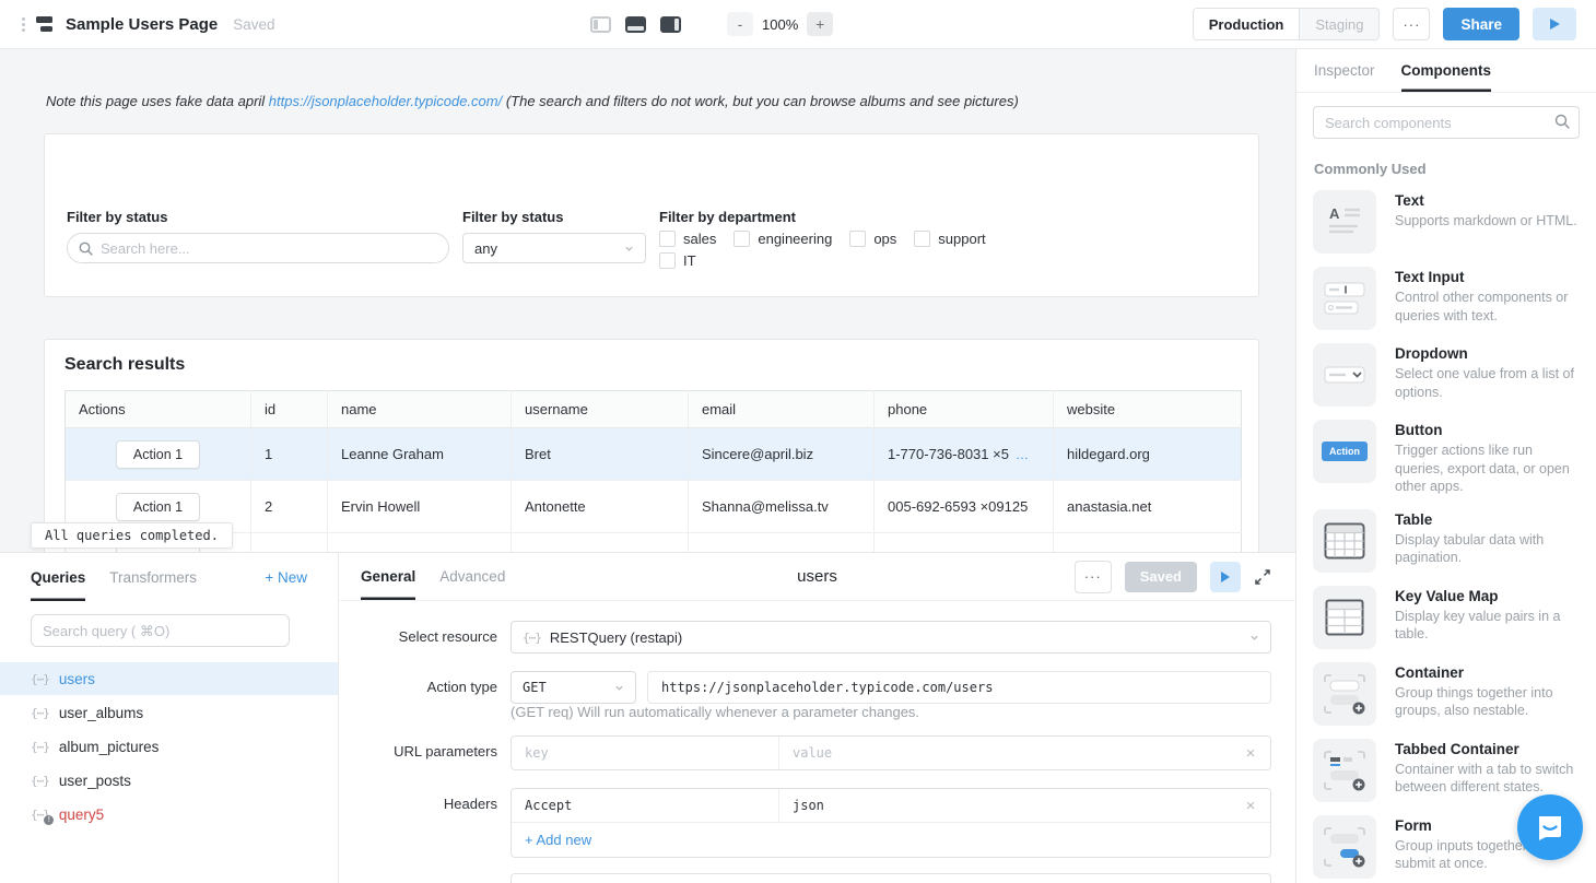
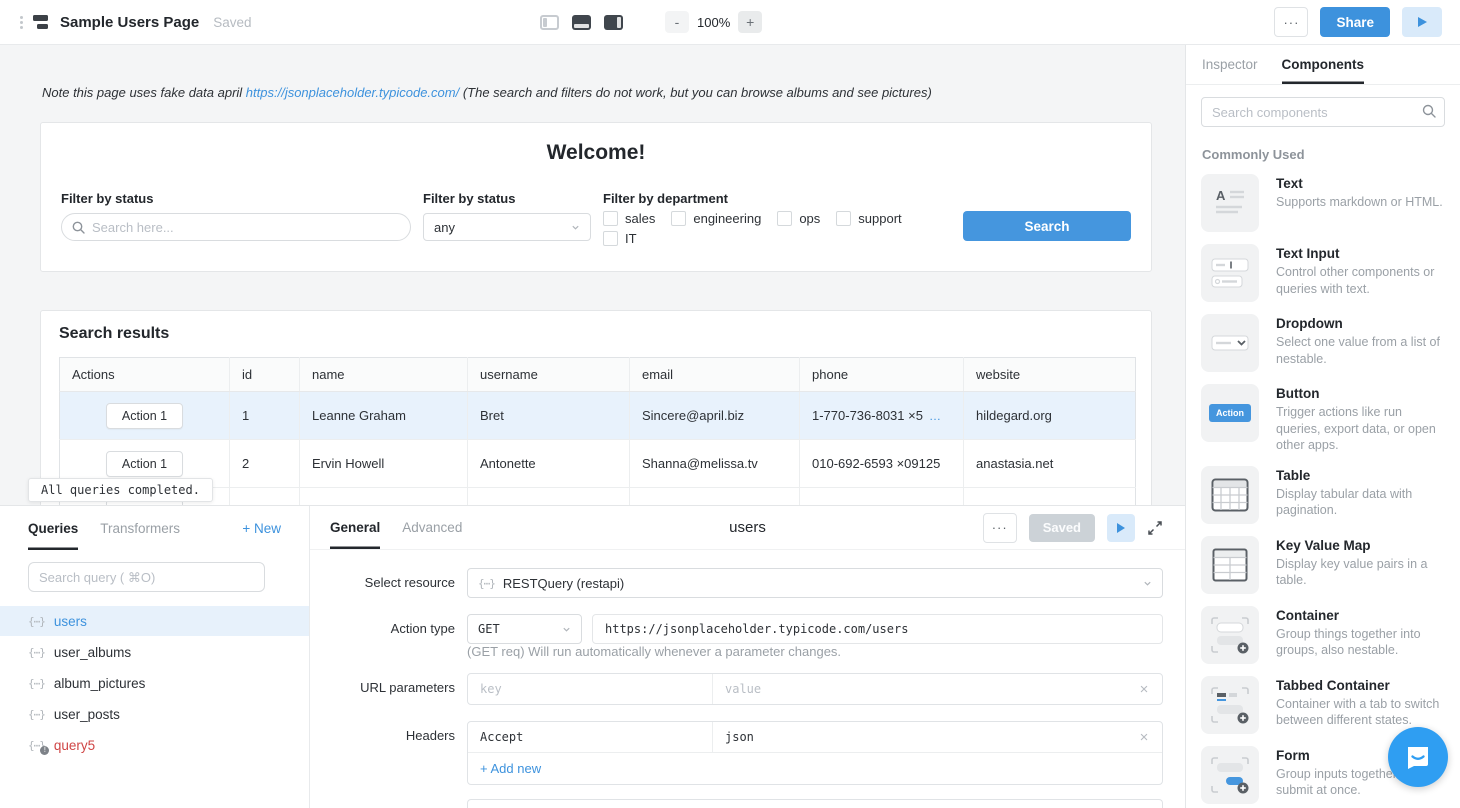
  Sample Users Page
  Saved
  -
  100%
  +
- Production
- Staging
  ···
  Share
  Note this page uses fake data april https://jsonplaceholder.typicode.com/ (The search and filters do not work, but you can browse albums and see pictures)
+ Welcome!
  Filter by status
  Filter by status
  Filter by department
  Search here...
  any
  sales
  engineering
  ops
  support
  IT
+ Search
  Search results
  Actions	id	name	username	email	phone	website
  Action 1	1	Leanne Graham	Bret	Sincere@april.biz	1-770-736-8031 ×5 …	hildegard.org
- Action 1	2	Ervin Howell	Antonette	Shanna@melissa.tv	005-692-6593 ×09125	anastasia.net
+ Action 1	2	Ervin Howell	Antonette	Shanna@melissa.tv	010-692-6593 ×09125	anastasia.net
  All queries completed.
  Queries
  Transformers
  + New
  Search query ( ⌘O)
  {⋯}
  users
  {⋯}
  user_albums
  {⋯}
  album_pictures
  {⋯}
  user_posts
  {⋯}
  !
  query5
  General
  Advanced
  users
  ···
  Saved
  Select resource
  {⋯}
  RESTQuery (restapi)
  Action type
  GET
  https://jsonplaceholder.typicode.com/users
  (GET req) Will run automatically whenever a parameter changes.
  URL parameters
  key
  value
  ×
  Headers
  Accept
  json
  ×
  + Add new
  Inspector
  Components
  Search components
  Commonly Used
  A
  Text
  Supports markdown or HTML.
  Text Input
  Control other components or queries with text.
  Dropdown
- Select one value from a list of options.
+ Select one value from a list of nestable.
  Action
  Button
  Trigger actions like run queries, export data, or open other apps.
  Table
  Display tabular data with pagination.
  Key Value Map
  Display key value pairs in a table.
  Container
  Group things together into groups, also nestable.
  Tabbed Container
  Container with a tab to switch between different states.
  Form
  Group inputs togethe submit at once.
